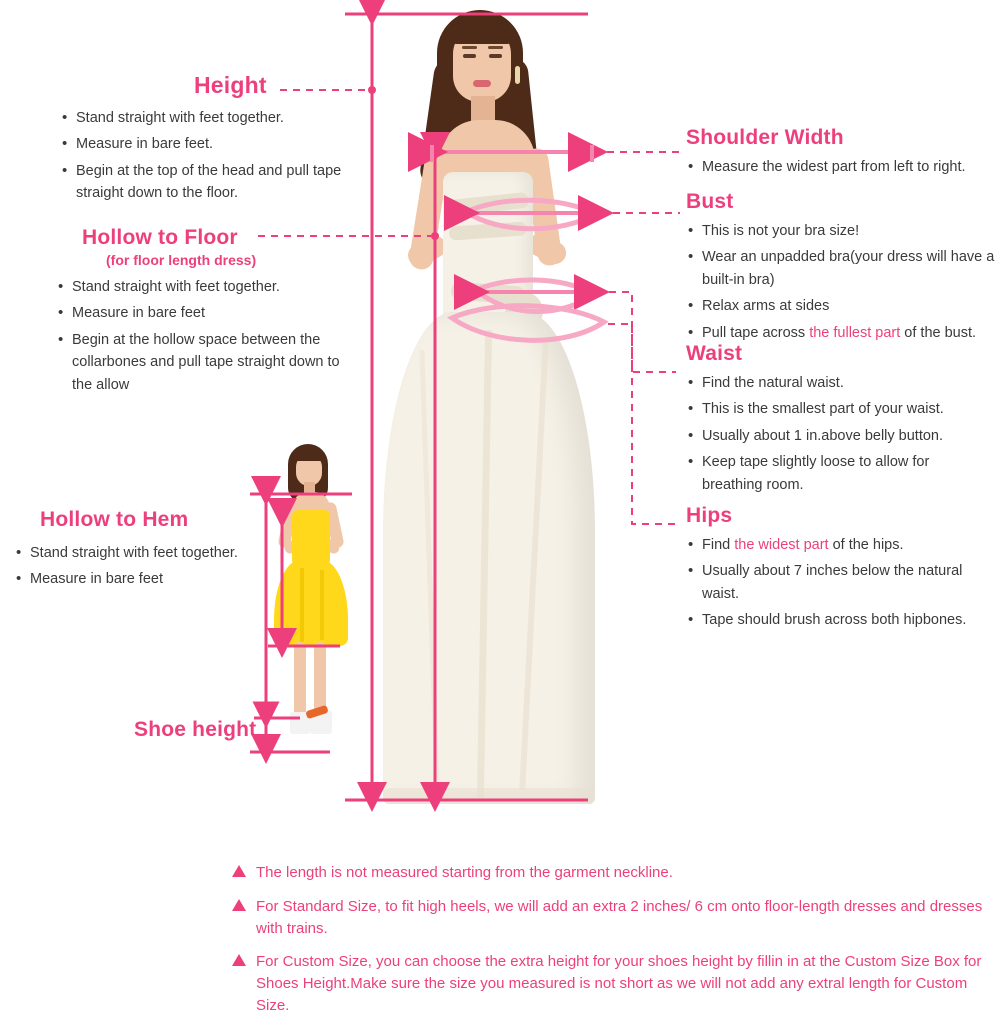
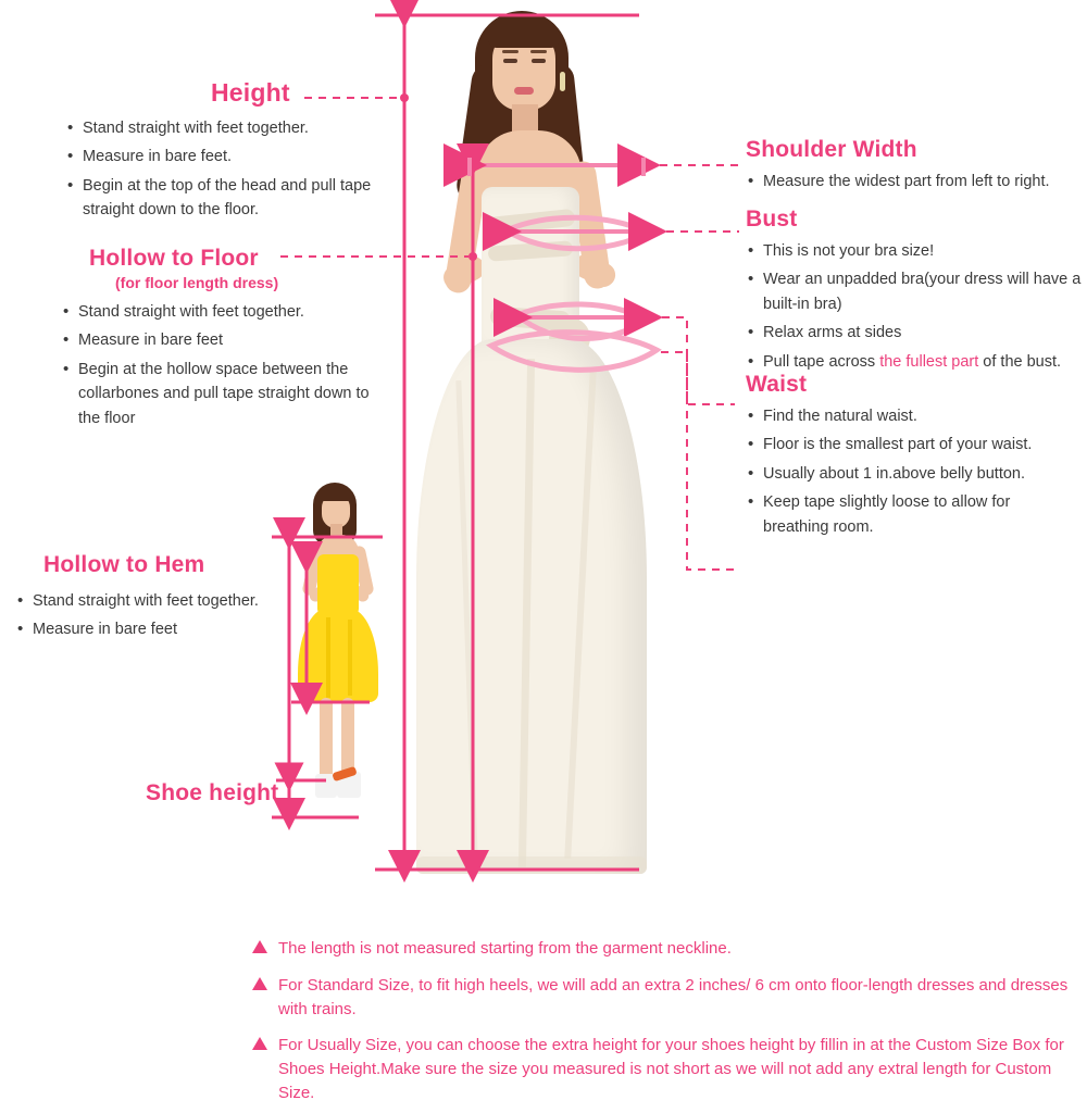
  Height
  Stand straight with feet together.
  Measure in bare feet.
  Begin at the top of the head and pull tape straight down to the floor.
  Hollow to Floor
  (for floor length dress)
  Stand straight with feet together.
  Measure in bare feet
- Begin at the hollow space between the collarbones and pull tape straight down to the allow
+ Begin at the hollow space between the collarbones and pull tape straight down to the floor
  Hollow to Hem
  Stand straight with feet together.
  Measure in bare feet
  Shoe height
  Shoulder Width
  Measure the widest part from left to right.
  Bust
  This is not your bra size!
  Wear an unpadded bra(your dress will have a built-in bra)
  Relax arms at sides
  Pull tape across the fullest part of the bust.
  Waist
  Find the natural waist.
- This is the smallest part of your waist.
+ Floor is the smallest part of your waist.
  Usually about 1 in.above belly button.
  Keep tape slightly loose to allow for breathing room.
- Hips
- Find the widest part of the hips.
- Usually about 7 inches below the natural waist.
- Tape should brush across both hipbones.
  The length is not measured starting from the garment neckline.
  For Standard Size, to fit high heels, we will add an extra 2 inches/ 6 cm onto floor-length dresses and dresses with trains.
- For Custom Size, you can choose the extra height for your shoes height by fillin in at the Custom Size Box for Shoes Height.Make sure the size you measured is not short as we will not add any extral length for Custom Size.
+ For Usually Size, you can choose the extra height for your shoes height by fillin in at the Custom Size Box for Shoes Height.Make sure the size you measured is not short as we will not add any extral length for Custom Size.
